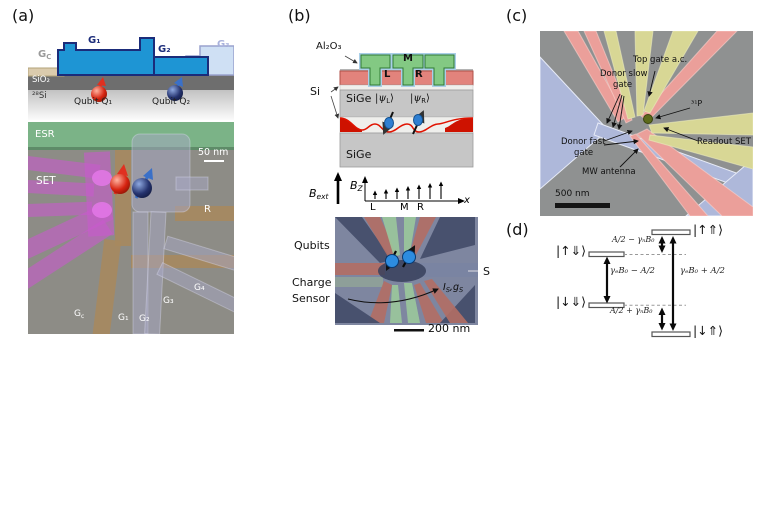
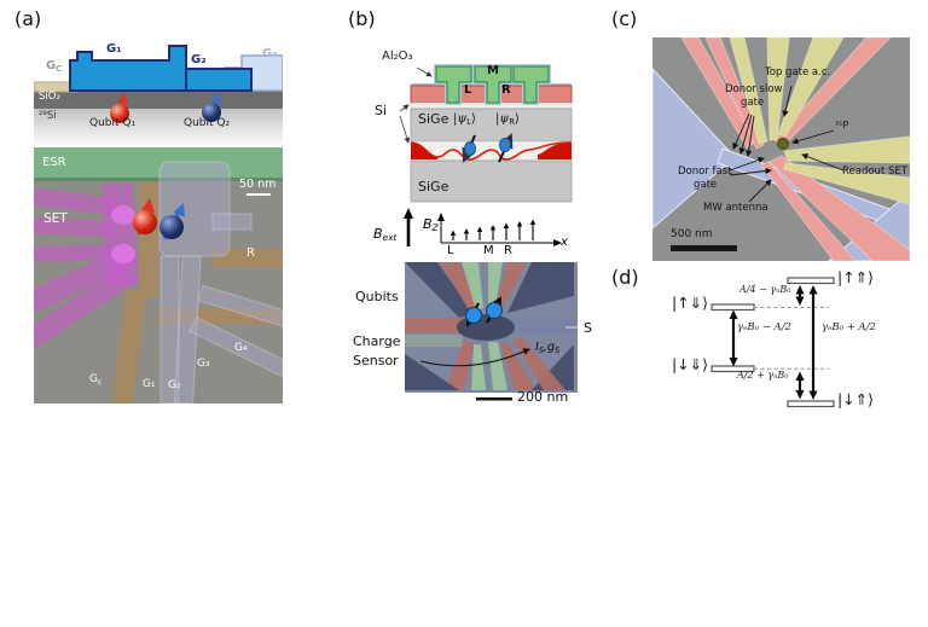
  (a)
  G₁
  G₂
  G₃
  GC
  SiO₂
  ²⁸Si
  Qubit Q₁
  Qubit Q₂
  ESR
  50 nm
  SET
  R
  G₁
  G₂
  G₃
  G₄
  (b)
  Al₂O₃
  M
  L
  R
  Si
  SiGe
  |ψL⟩
  |ψR⟩
  SiGe
  Bext
  BZ
  x
  L
  M
  R
  Qubits
  Charge
  Sensor
  S
  IS,gS
  200 nm
  (c)
  Top gate a.c.
  Donor slow
  gate
  ³¹P
  Readout SET
  Donor fast
  gate
  MW antenna
  500 nm
  (d)
  |↑⇑⟩
  |↑⇓⟩
  |↓⇓⟩
  |↓⇑⟩
- A/2 − γₙB₀
+ A/4 − γₙB₀
  γₑB₀ − A/2
  γₑB₀ + A/2
  A/2 + γₙB₀
